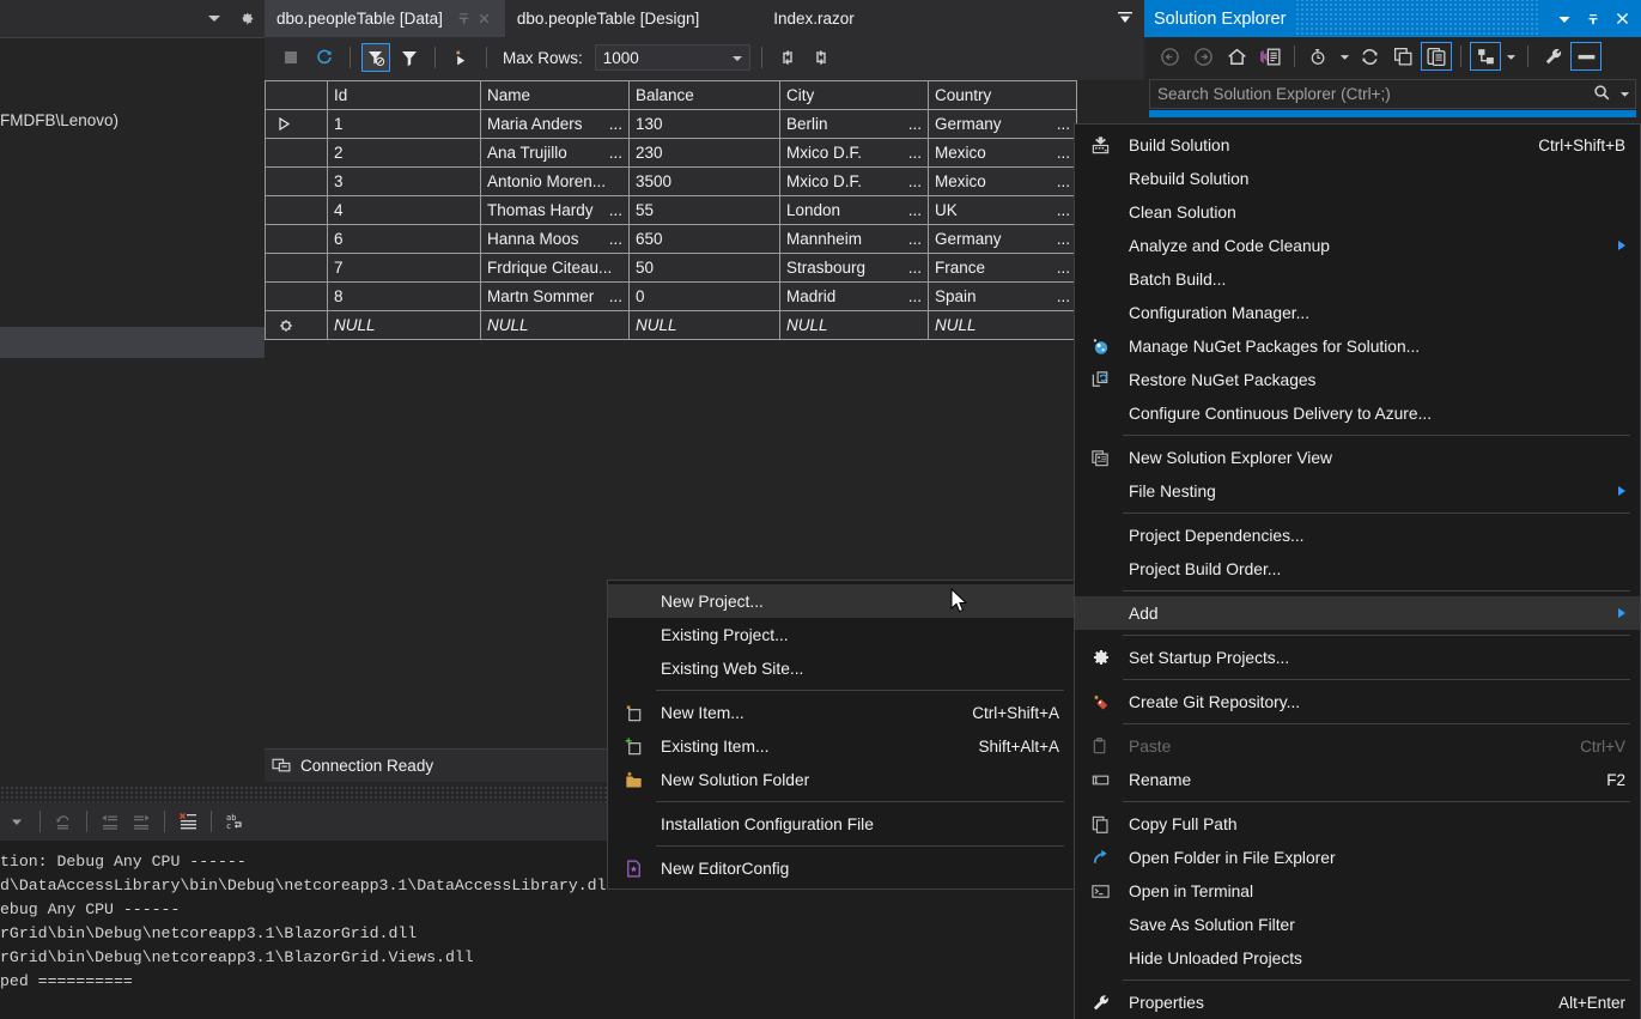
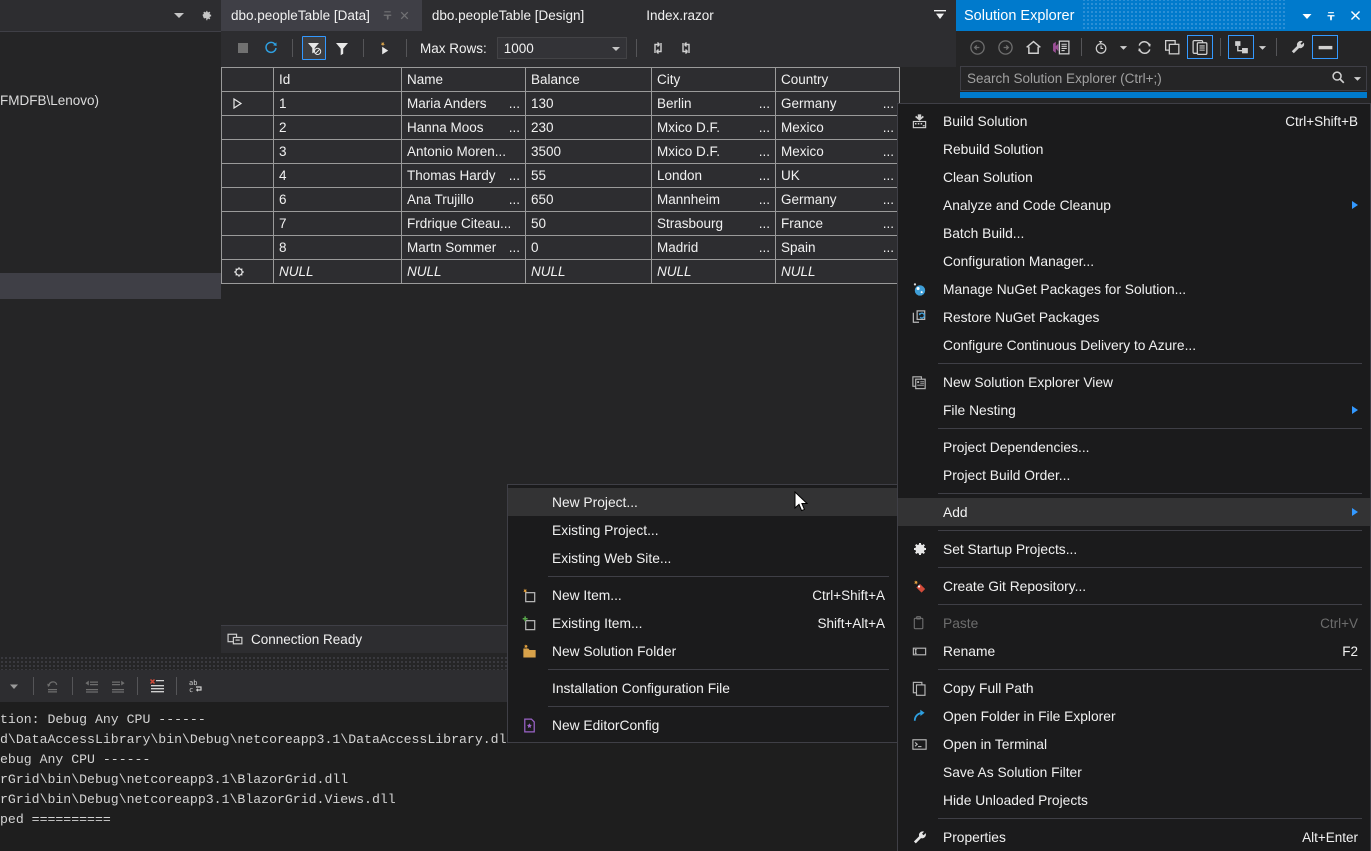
  FMDFB\Lenovo)
  dbo.peopleTable [Data]
  dbo.peopleTable [Design]
  Index.razor
  Max Rows:
  1000
  	Id	Name	Balance	City	Country
  	1	Maria Anders ...	130	Berlin ...	Germany ...
- 	2	Ana Trujillo ...	230	Mxico D.F. ...	Mexico ...
+ 	2	Hanna Moos ...	230	Mxico D.F. ...	Mexico ...
  	3	Antonio Moren...	3500	Mxico D.F. ...	Mexico ...
  	4	Thomas Hardy ...	55	London ...	UK ...
- 	6	Hanna Moos ...	650	Mannheim ...	Germany ...
+ 	6	Ana Trujillo ...	650	Mannheim ...	Germany ...
  	7	Frdrique Citeau...	50	Strasbourg ...	France ...
  	8	Martn Sommer ...	0	Madrid ...	Spain ...
  	NULL	NULL	NULL	NULL	NULL
  Connection Ready
  ab
  c
  tion: Debug Any CPU ------
  d\DataAccessLibrary\bin\Debug\netcoreapp3.1\DataAccessLibrary.dl
  ebug Any CPU ------
  rGrid\bin\Debug\netcoreapp3.1\BlazorGrid.dll
  rGrid\bin\Debug\netcoreapp3.1\BlazorGrid.Views.dll
  ped ==========
  Solution Explorer
  Search Solution Explorer (Ctrl+;)
  Build Solution
  Ctrl+Shift+B
  Rebuild Solution
  Clean Solution
  Analyze and Code Cleanup
  Batch Build...
  Configuration Manager...
  Manage NuGet Packages for Solution...
  Restore NuGet Packages
  Configure Continuous Delivery to Azure...
  New Solution Explorer View
  File Nesting
  Project Dependencies...
  Project Build Order...
  Add
  Set Startup Projects...
  Create Git Repository...
  Paste
  Ctrl+V
  Rename
  F2
  Copy Full Path
  Open Folder in File Explorer
  Open in Terminal
  Save As Solution Filter
  Hide Unloaded Projects
  Properties
  Alt+Enter
  New Project...
  Existing Project...
  Existing Web Site...
  New Item...
  Ctrl+Shift+A
  Existing Item...
  Shift+Alt+A
  New Solution Folder
  Installation Configuration File
  New EditorConfig
